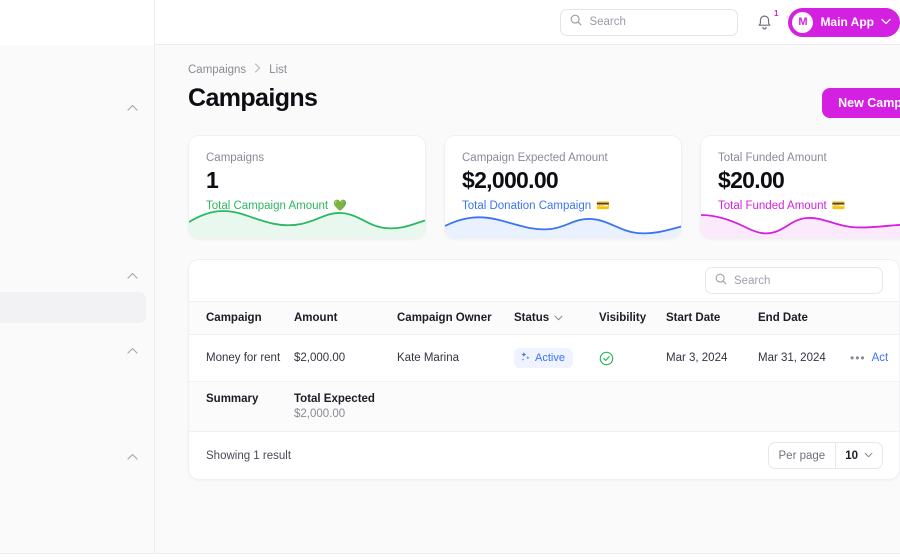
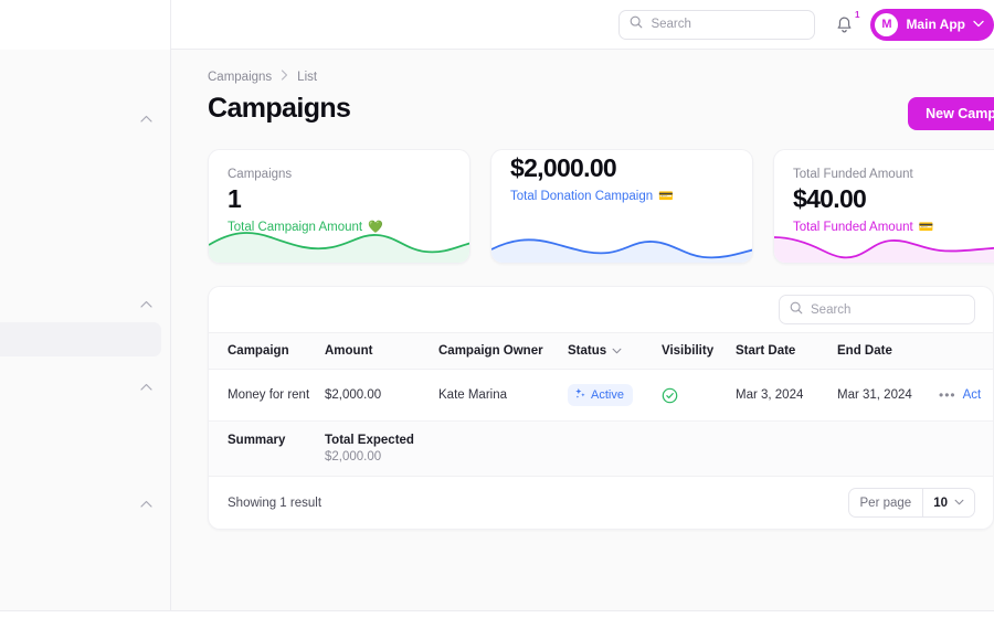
  Search
  1
  M
  Main App
  Campaigns
  List
  Campaigns
  New Camp
  Campaigns
  1
  Total Campaign Amount
  💚
- Campaign Expected Amount
  $2,000.00
  Total Donation Campaign
  💳
  Total Funded Amount
- $20.00
+ $40.00
  Total Funded Amount
  💳
  Search
  Campaign	Amount	Campaign Owner	Status	Visibility	Start Date	End Date
  Money for rent	$2,000.00	Kate Marina	Active		Mar 3, 2024	Mar 31, 2024	••• Act
  Summary	Total Expected $2,000.00
  Showing 1 result
  Per page
  10
